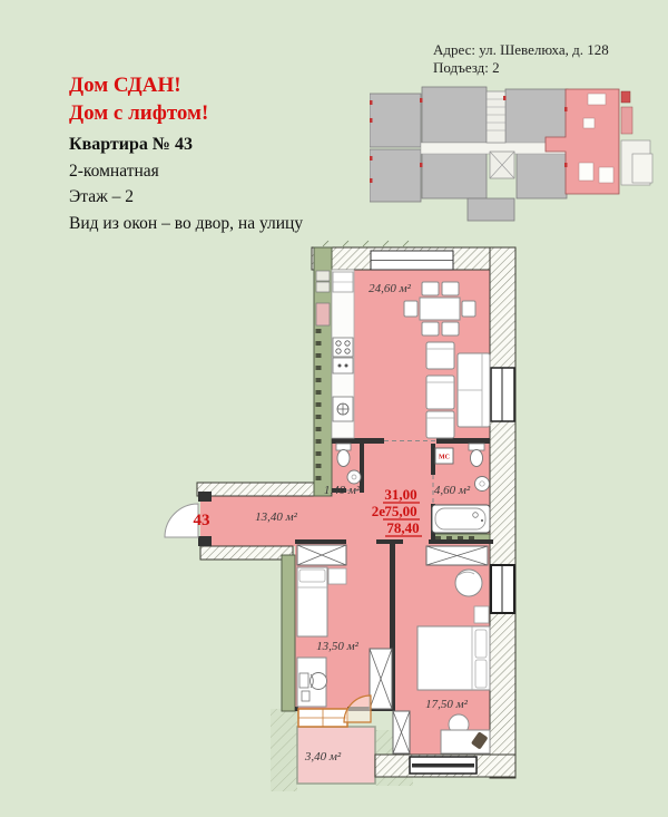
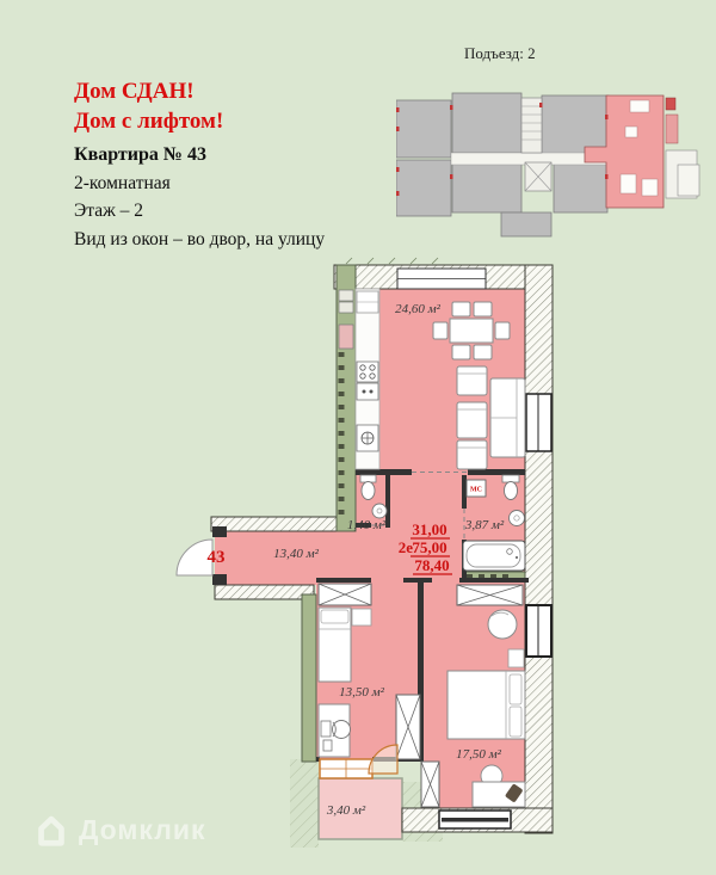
  Дом СДАН!
  Дом с лифтом!
- Адрес: ул. Шевелюха, д. 128
  Подъезд: 2
  Квартира № 43
  2-комнатная
  Этаж – 2
  Вид из окон – во двор, на улицу
  24,60 м²
  1,40 м²
- 4,60 м²
+ 3,87 м²
  13,40 м²
  13,50 м²
  17,50 м²
  3,40 м²
  31,00
  2е
  75,00
  78,40
  43
+ Домклик
